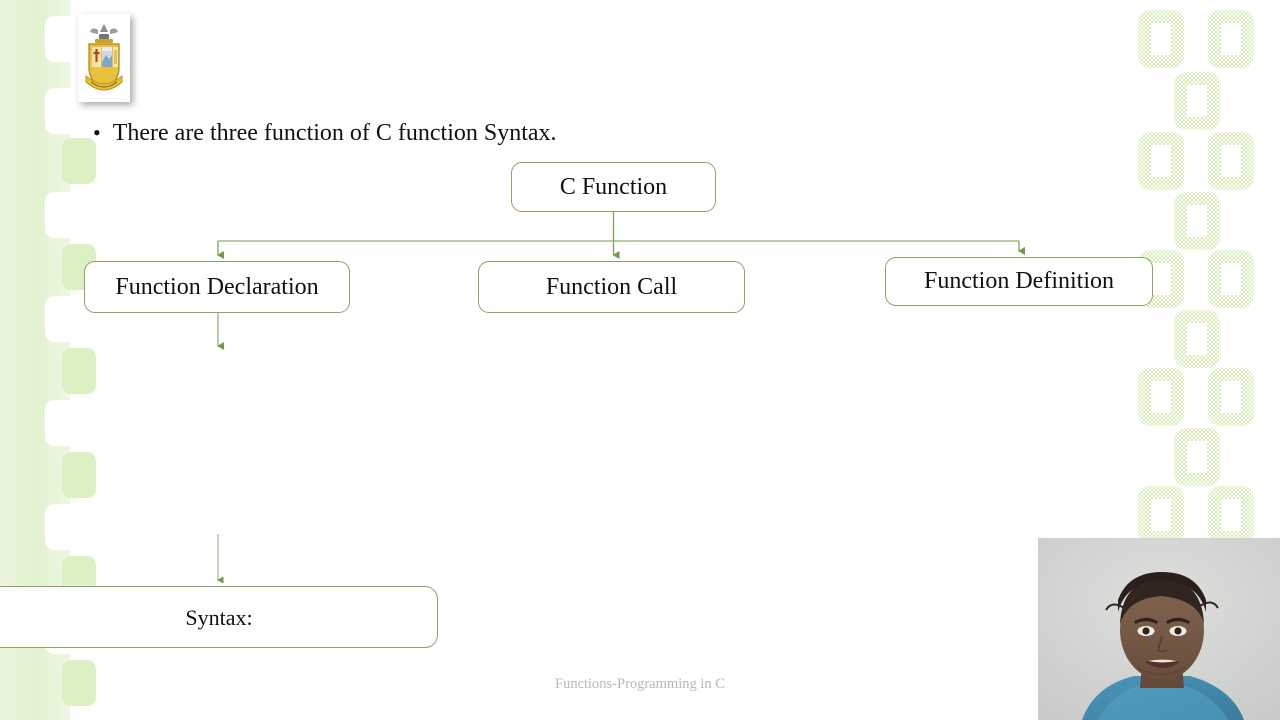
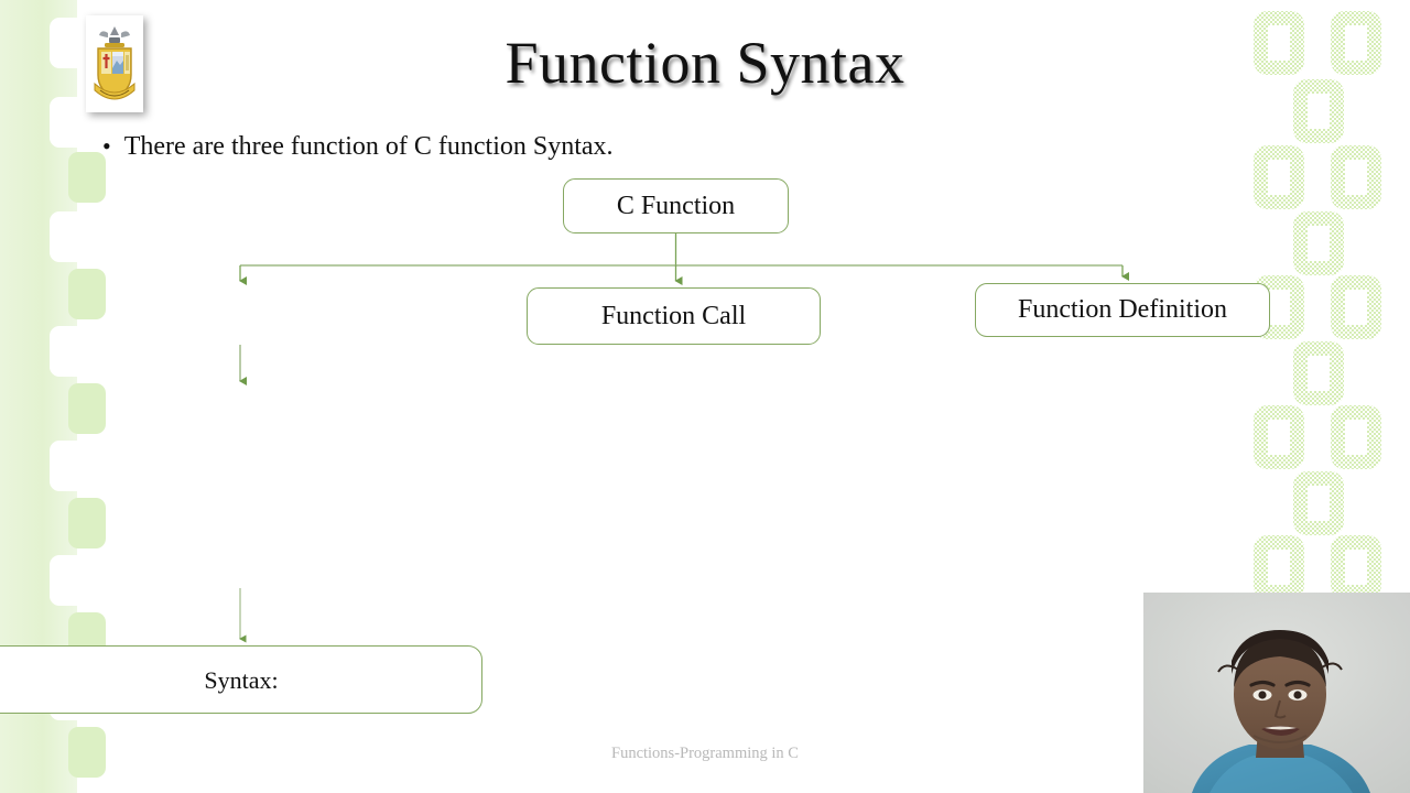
+ Function Syntax
  •
  There are three function of C function Syntax.
  C Function
- Function Declaration
  Function Call
  Function Definition
  Syntax:
  Functions-Programming in C
